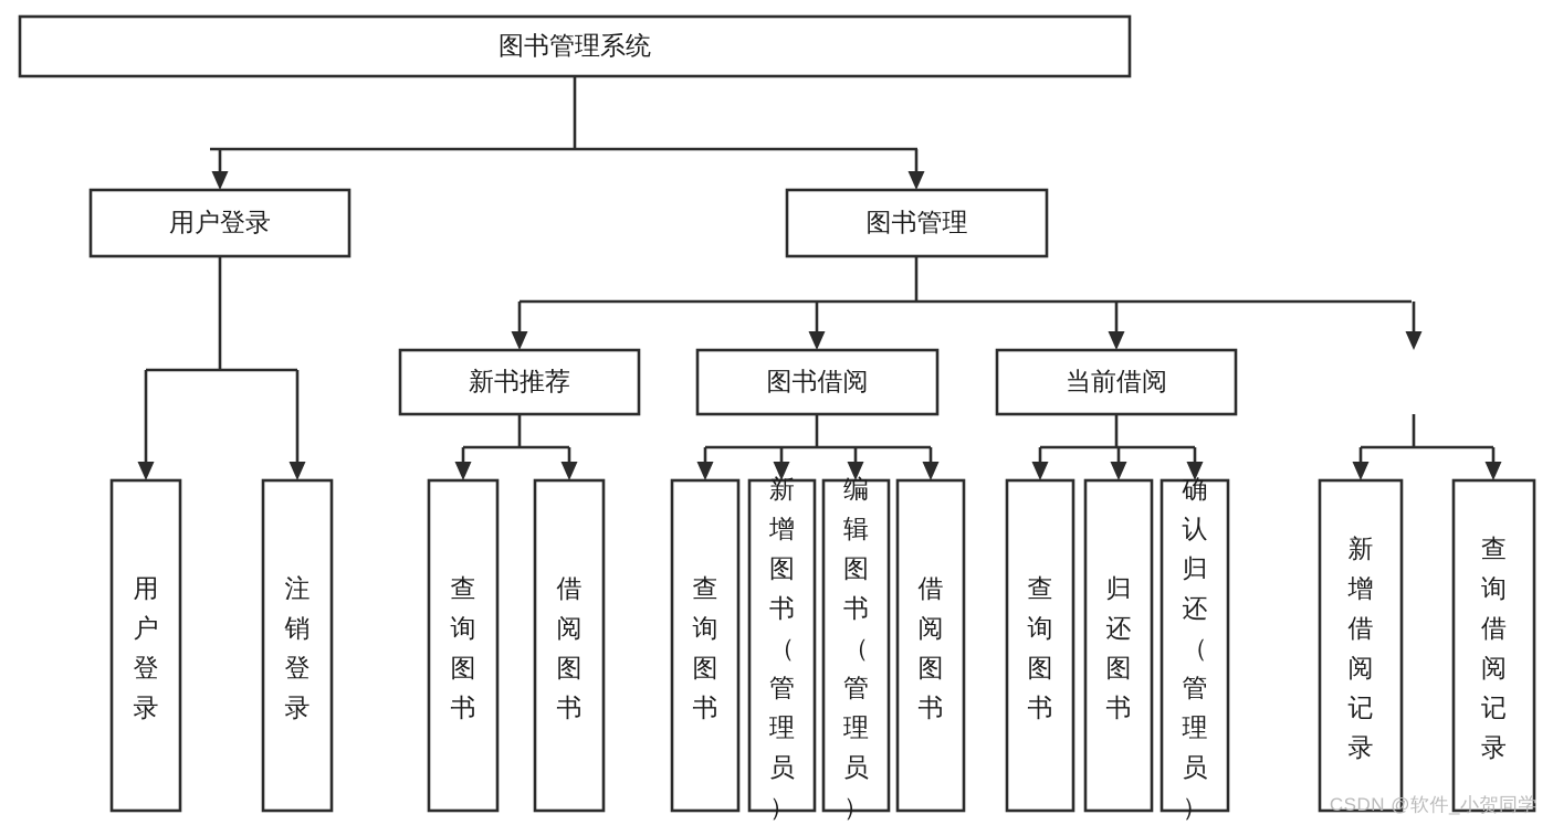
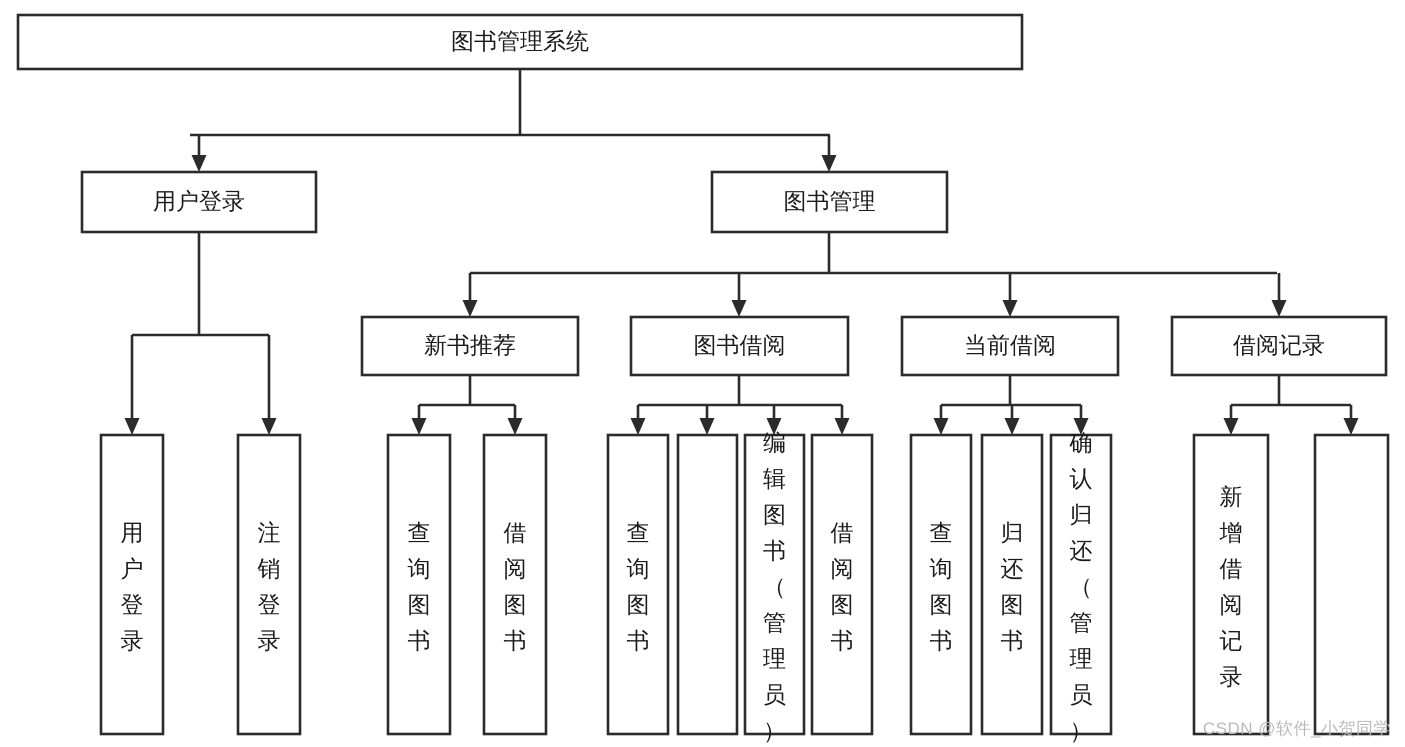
  图书管理系统
  用户登录
  图书管理
  新书推荐
  图书借阅
  当前借阅
+ 借阅记录
  用户登录
  注销登录
  查询图书
  借阅图书
  查询图书
- 新增图书（管理员）
  编辑图书（管理员）
  借阅图书
  查询图书
  归还图书
  确认归还（管理员）
  新增借阅记录
- 查询借阅记录
  CSDN @软件_小贺同学
